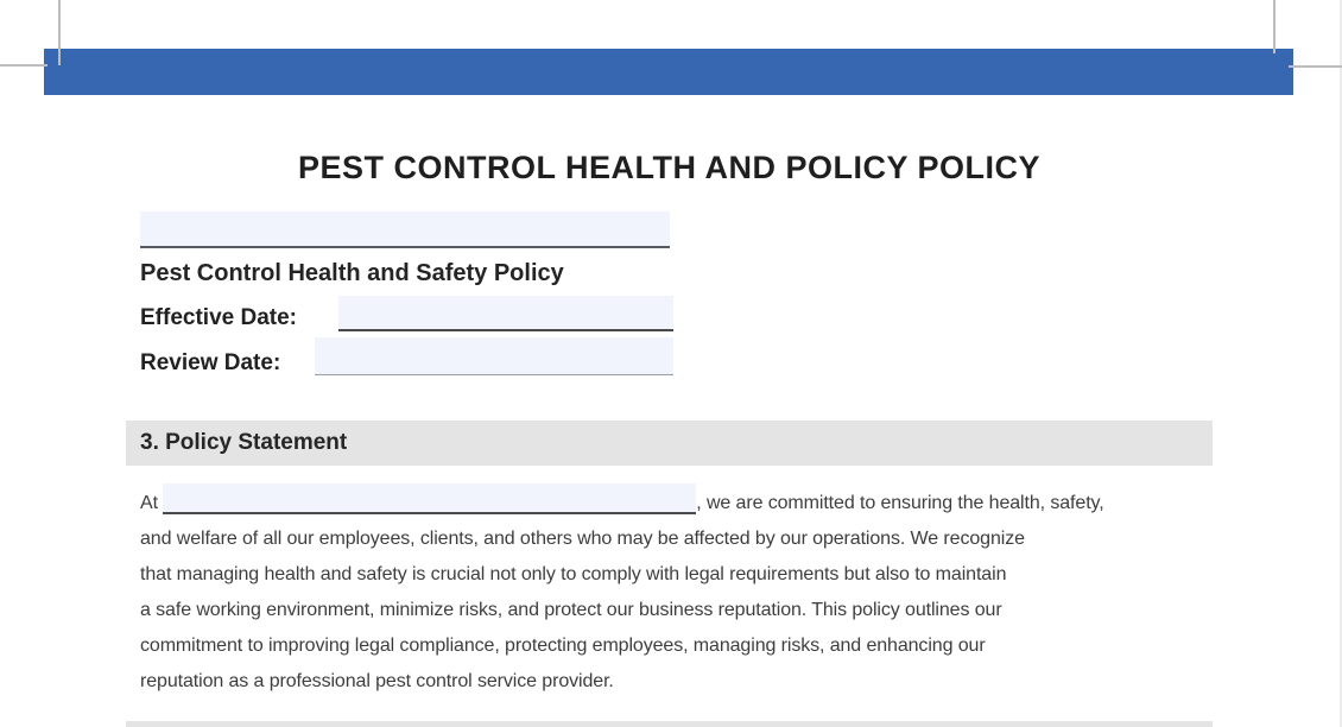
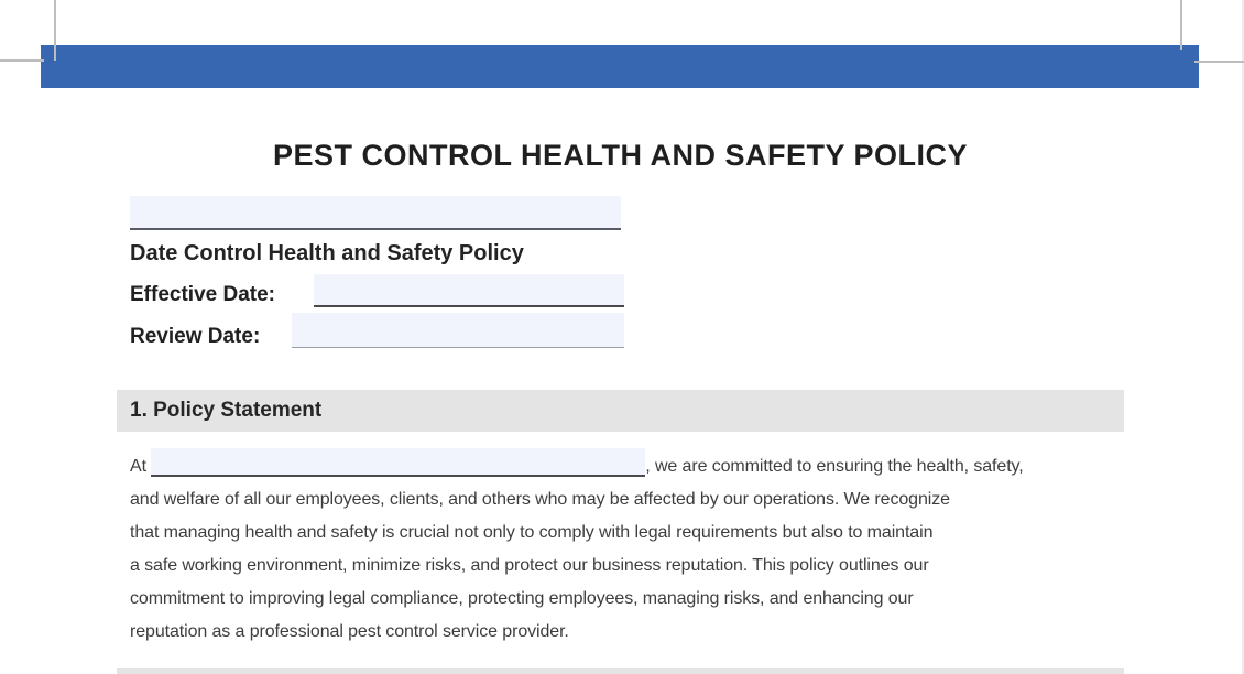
- PEST CONTROL HEALTH AND POLICY POLICY
+ PEST CONTROL HEALTH AND SAFETY POLICY
- Pest Control Health and Safety Policy
+ Date Control Health and Safety Policy
  Effective Date:
  Review Date:
- 3. Policy Statement
+ 1. Policy Statement
  At , we are committed to ensuring the health, safety,
  and welfare of all our employees, clients, and others who may be affected by our operations. We recognize
  that managing health and safety is crucial not only to comply with legal requirements but also to maintain
  a safe working environment, minimize risks, and protect our business reputation. This policy outlines our
  commitment to improving legal compliance, protecting employees, managing risks, and enhancing our
  reputation as a professional pest control service provider.
